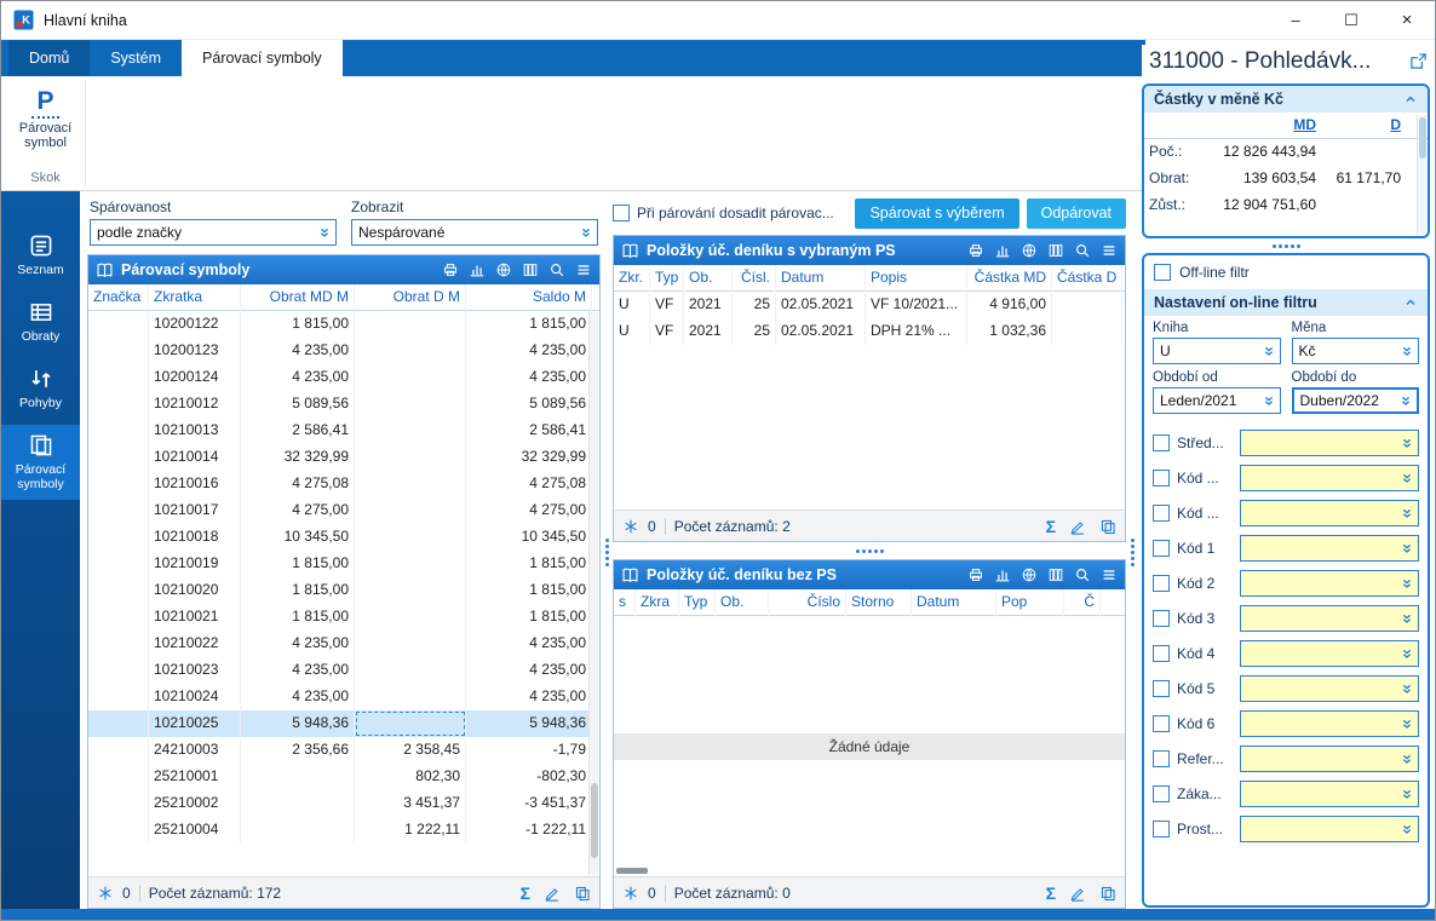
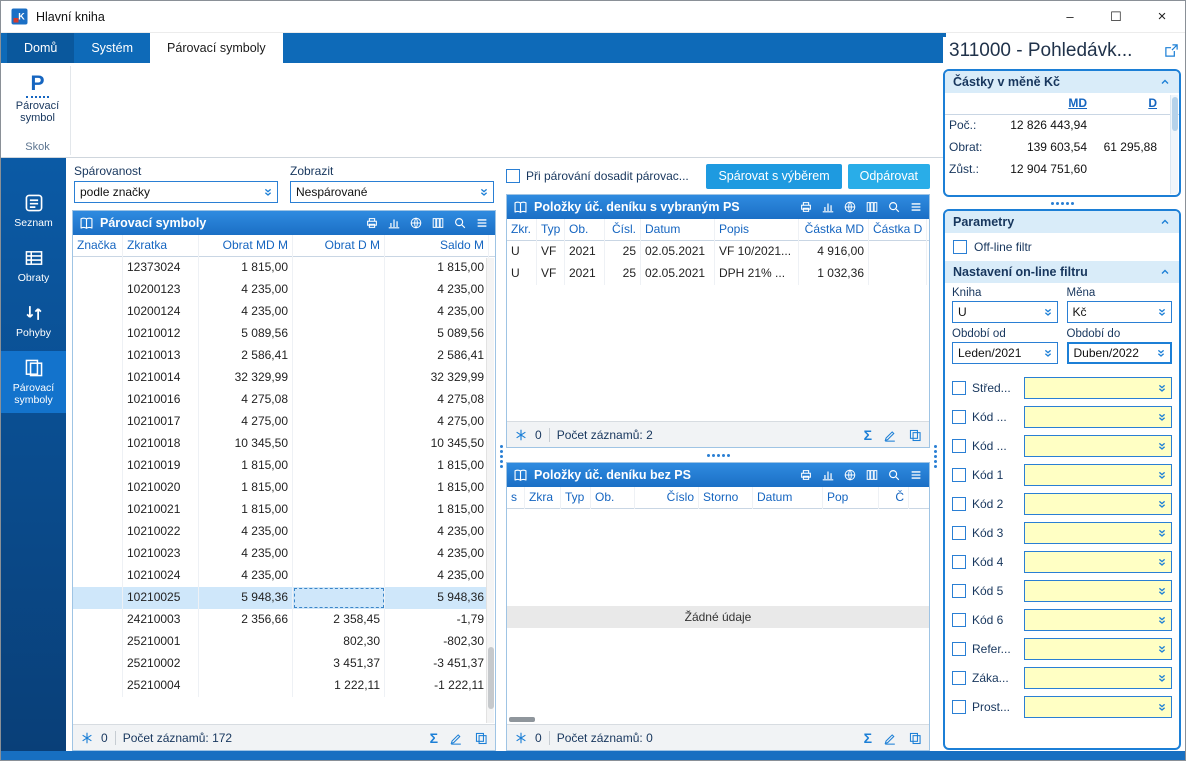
  K
  Hlavní kniha
  –
  ☐
  ×
  Domů
  Systém
  Párovací symboly
  P
  Párovací symbol
  Skok
  Seznam
  Obraty
  Pohyby
  Párovací symboly
  Spárovanost
  podle značky
  Zobrazit
  Nespárované
  Párovací symboly
  Značka
  Zkratka
  Obrat MD M
  Obrat D M
  Saldo M
- 10200122
+ 12373024
  1 815,00
  1 815,00
  10200123
  4 235,00
  4 235,00
  10200124
  4 235,00
  4 235,00
  10210012
  5 089,56
  5 089,56
  10210013
  2 586,41
  2 586,41
  10210014
  32 329,99
  32 329,99
  10210016
  4 275,08
  4 275,08
  10210017
  4 275,00
  4 275,00
  10210018
  10 345,50
  10 345,50
  10210019
  1 815,00
  1 815,00
  10210020
  1 815,00
  1 815,00
  10210021
  1 815,00
  1 815,00
  10210022
  4 235,00
  4 235,00
  10210023
  4 235,00
  4 235,00
  10210024
  4 235,00
  4 235,00
  10210025
  5 948,36
  5 948,36
  24210003
  2 356,66
  2 358,45
  -1,79
  25210001
  802,30
  -802,30
  25210002
  3 451,37
  -3 451,37
  25210004
  1 222,11
  -1 222,11
  0
  Počet záznamů: 172
  Σ
  Při párování dosadit párovac...
  Spárovat s výběrem
  Odpárovat
  Položky úč. deníku s vybraným PS
  Zkr.
  Typ
  Ob.
  Čísl.
  Datum
  Popis
  Částka MD
  Částka D
  U
  VF
  2021
  25
  02.05.2021
  VF 10/2021...
  4 916,00
  U
  VF
  2021
  25
  02.05.2021
  DPH 21% ...
  1 032,36
  0
  Počet záznamů: 2
  Σ
  Položky úč. deníku bez PS
  s
  Zkra
  Typ
  Ob.
  Číslo
  Storno
  Datum
  Pop
  Č
  Žádné údaje
  0
  Počet záznamů: 0
  Σ
  311000 - Pohledávk...
  Částky v měně Kč
  MD
  D
  Poč.:
  12 826 443,94
  Obrat:
  139 603,54
- 61 171,70
+ 61 295,88
  Zůst.:
  12 904 751,60
+ Parametry
  Off-line filtr
  Nastavení on-line filtru
  Kniha
  U
  Měna
  Kč
  Období od
  Leden/2021
  Období do
  Duben/2022
  Střed...
  Kód ...
  Kód ...
  Kód 1
  Kód 2
  Kód 3
  Kód 4
  Kód 5
  Kód 6
  Refer...
  Záka...
  Prost...
